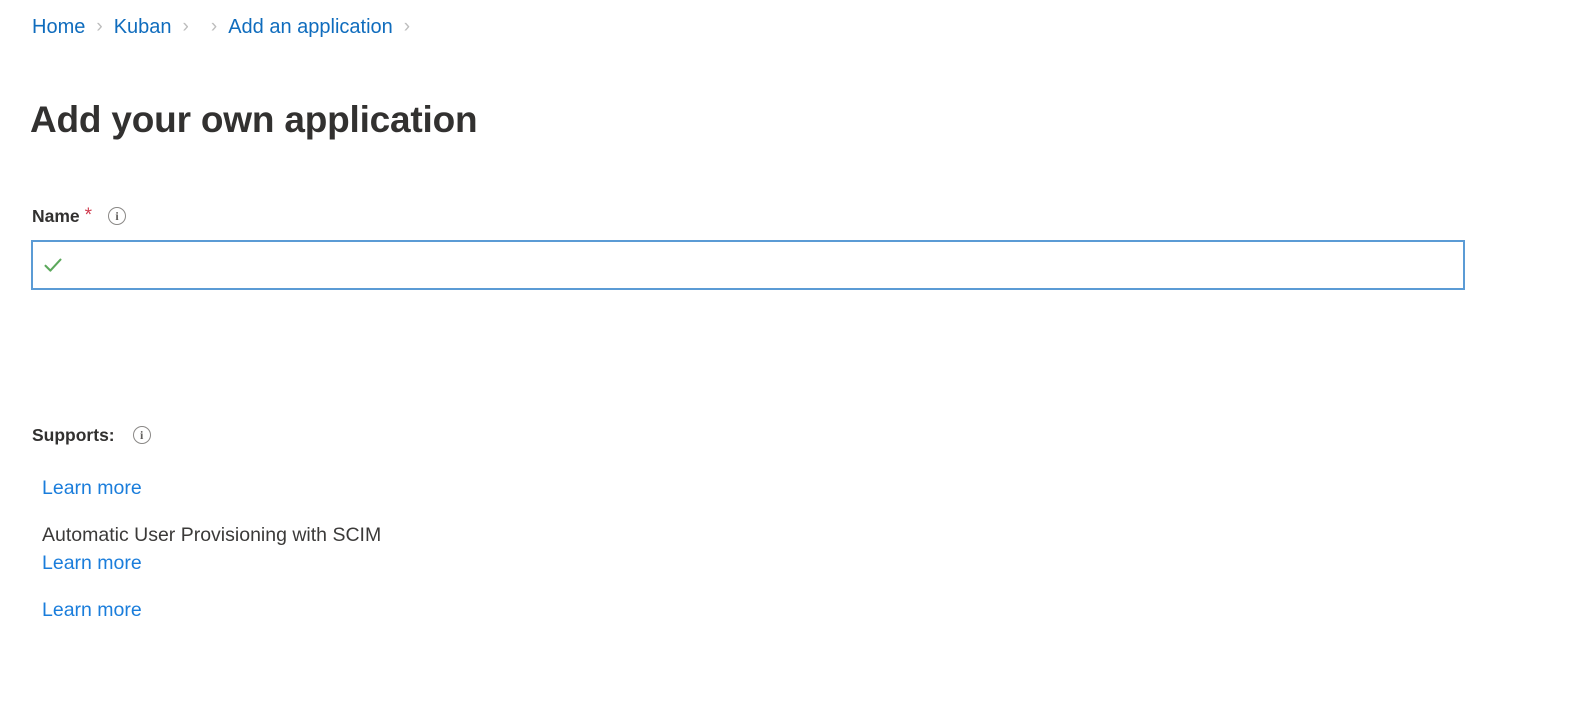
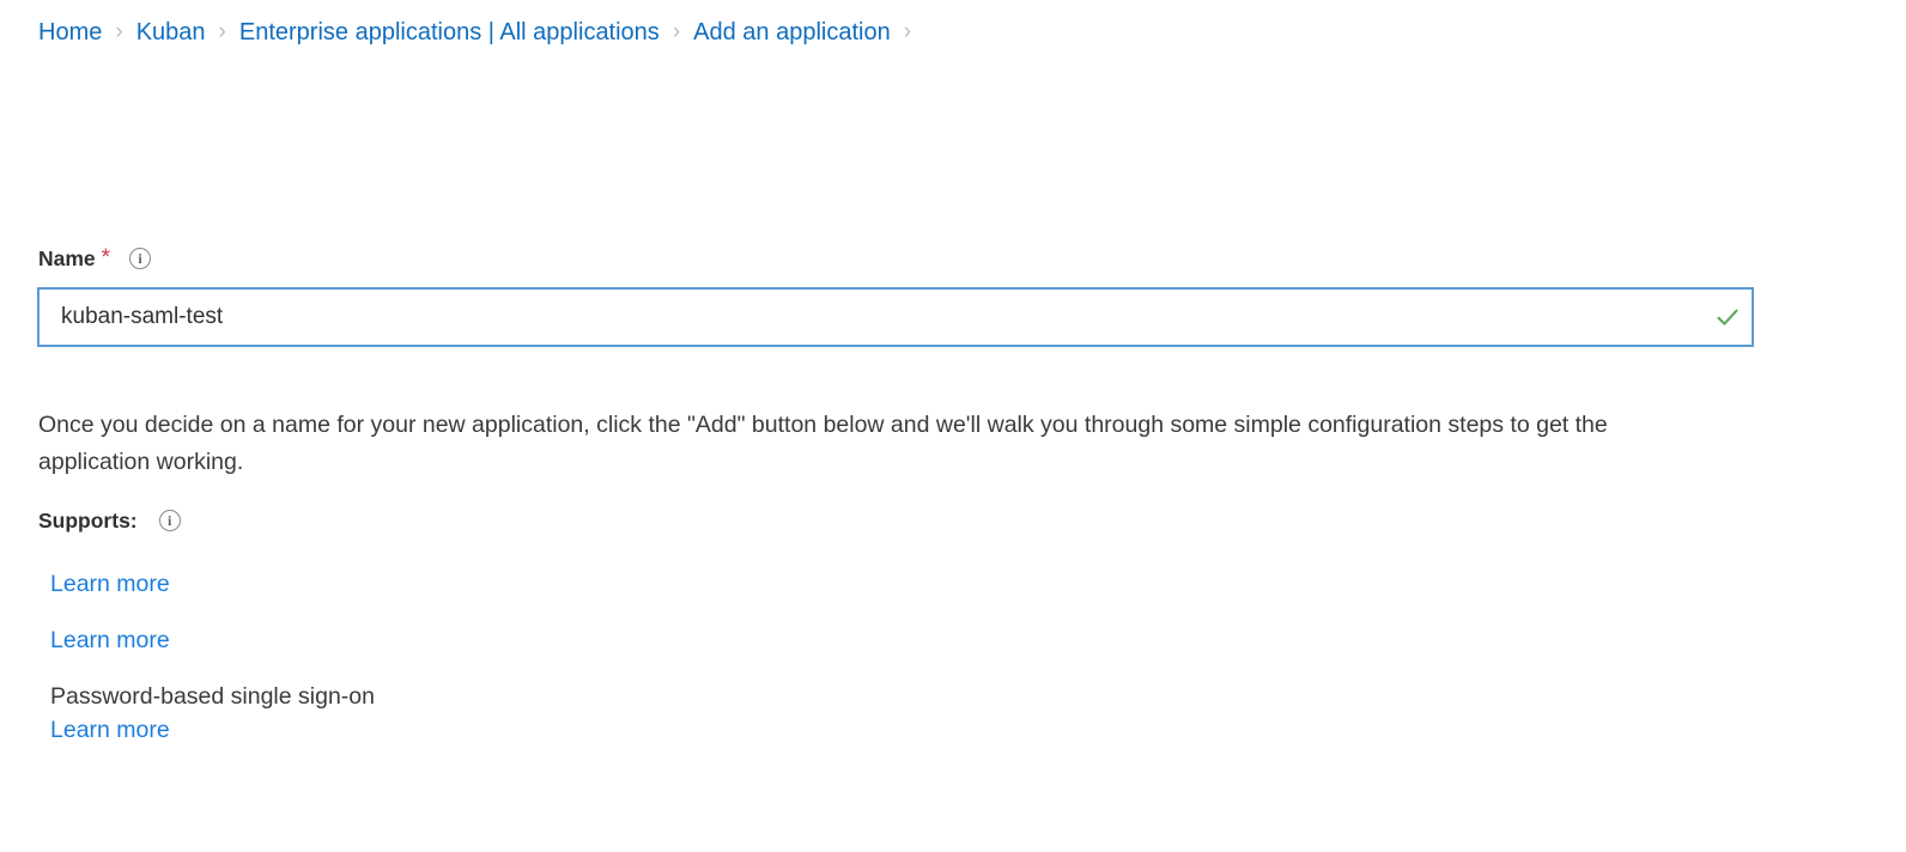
  Home
  ›
  Kuban
  ›
+ Enterprise applications | All applications
  ›
  Add an application
  ›
- Add your own application
  Name
  *
  i
+ kuban-saml-test
+ Once you decide on a name for your new application, click the "Add" button below and we'll walk you through some simple configuration steps to get the application working.
  Supports:
  i
  Learn more
- Automatic User Provisioning with SCIM
  Learn more
+ Password-based single sign-on
  Learn more
